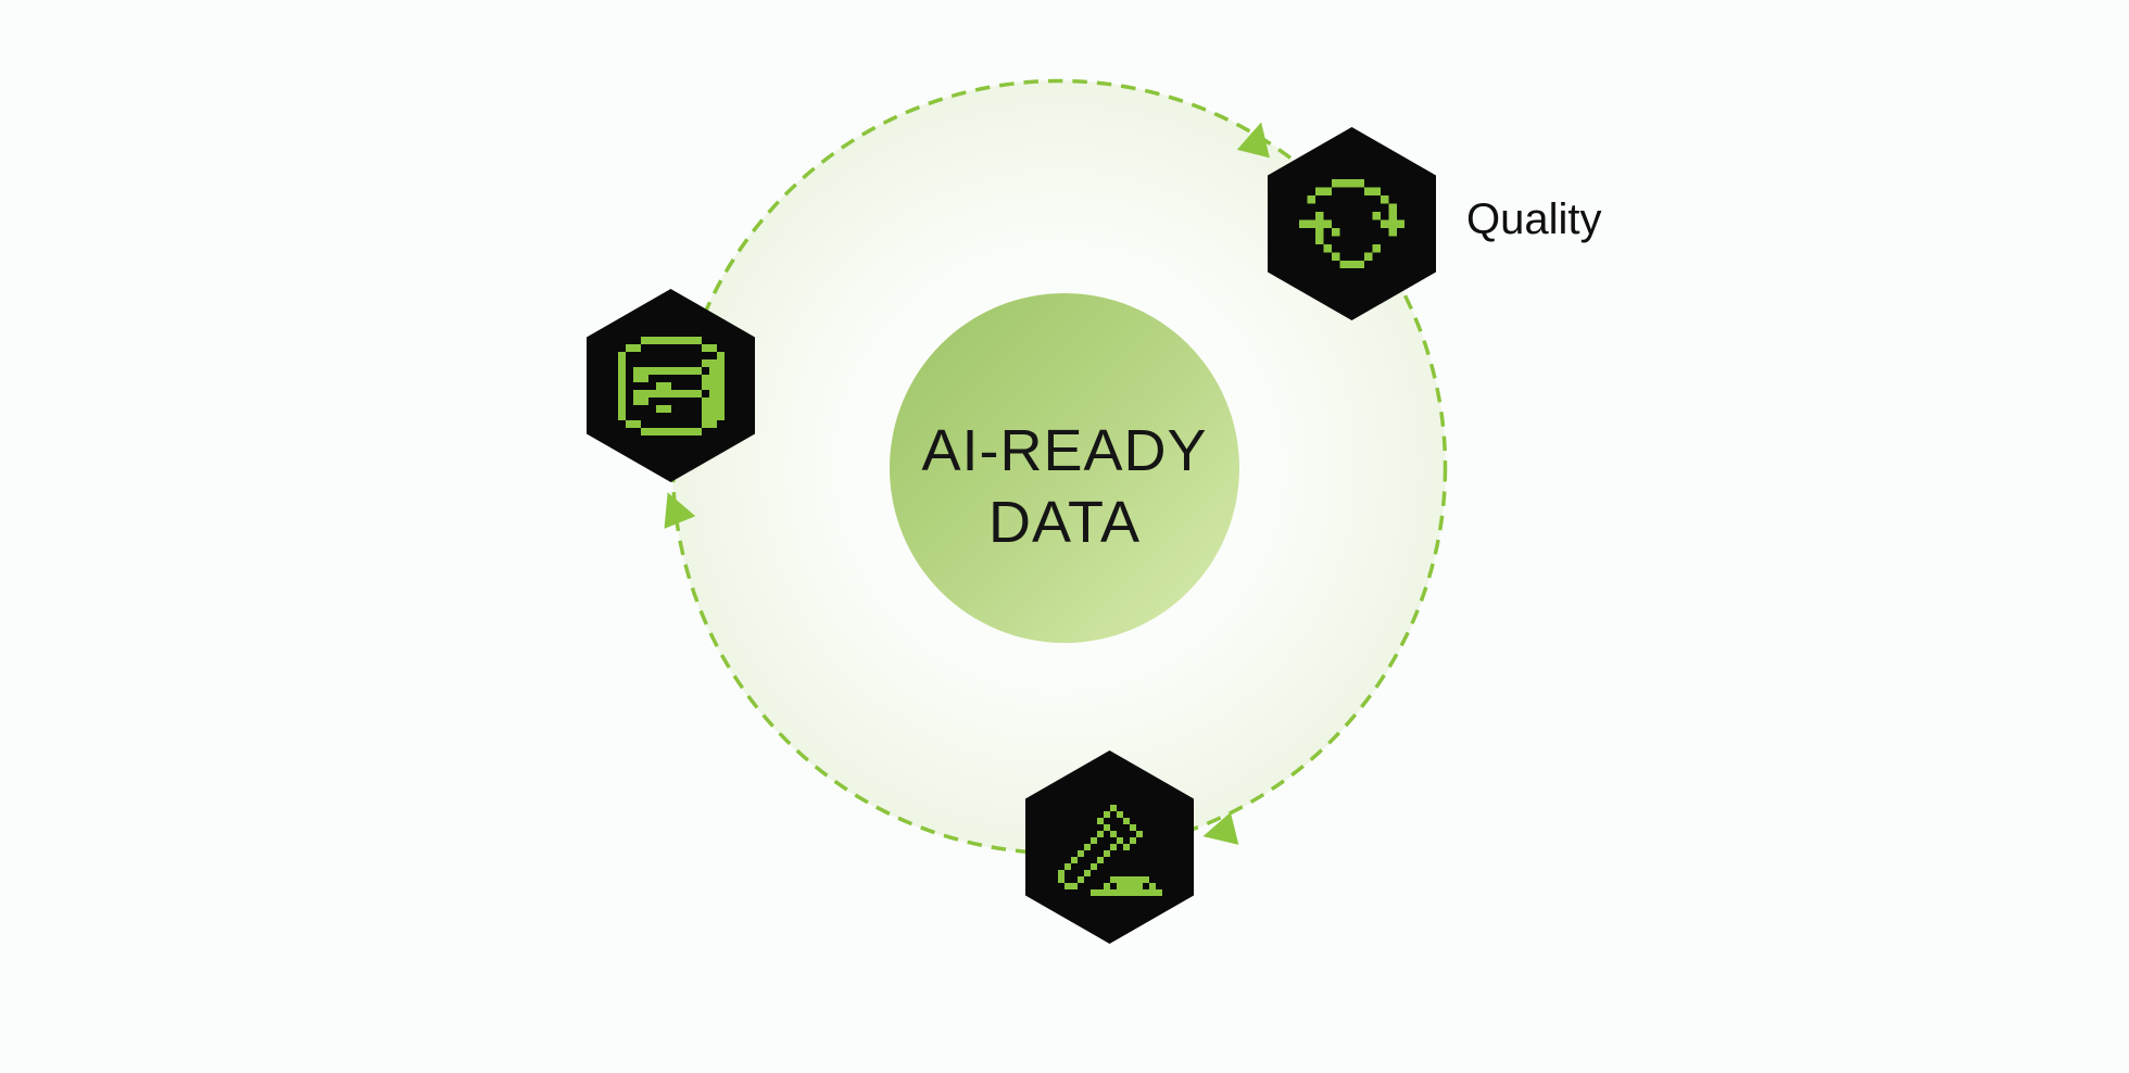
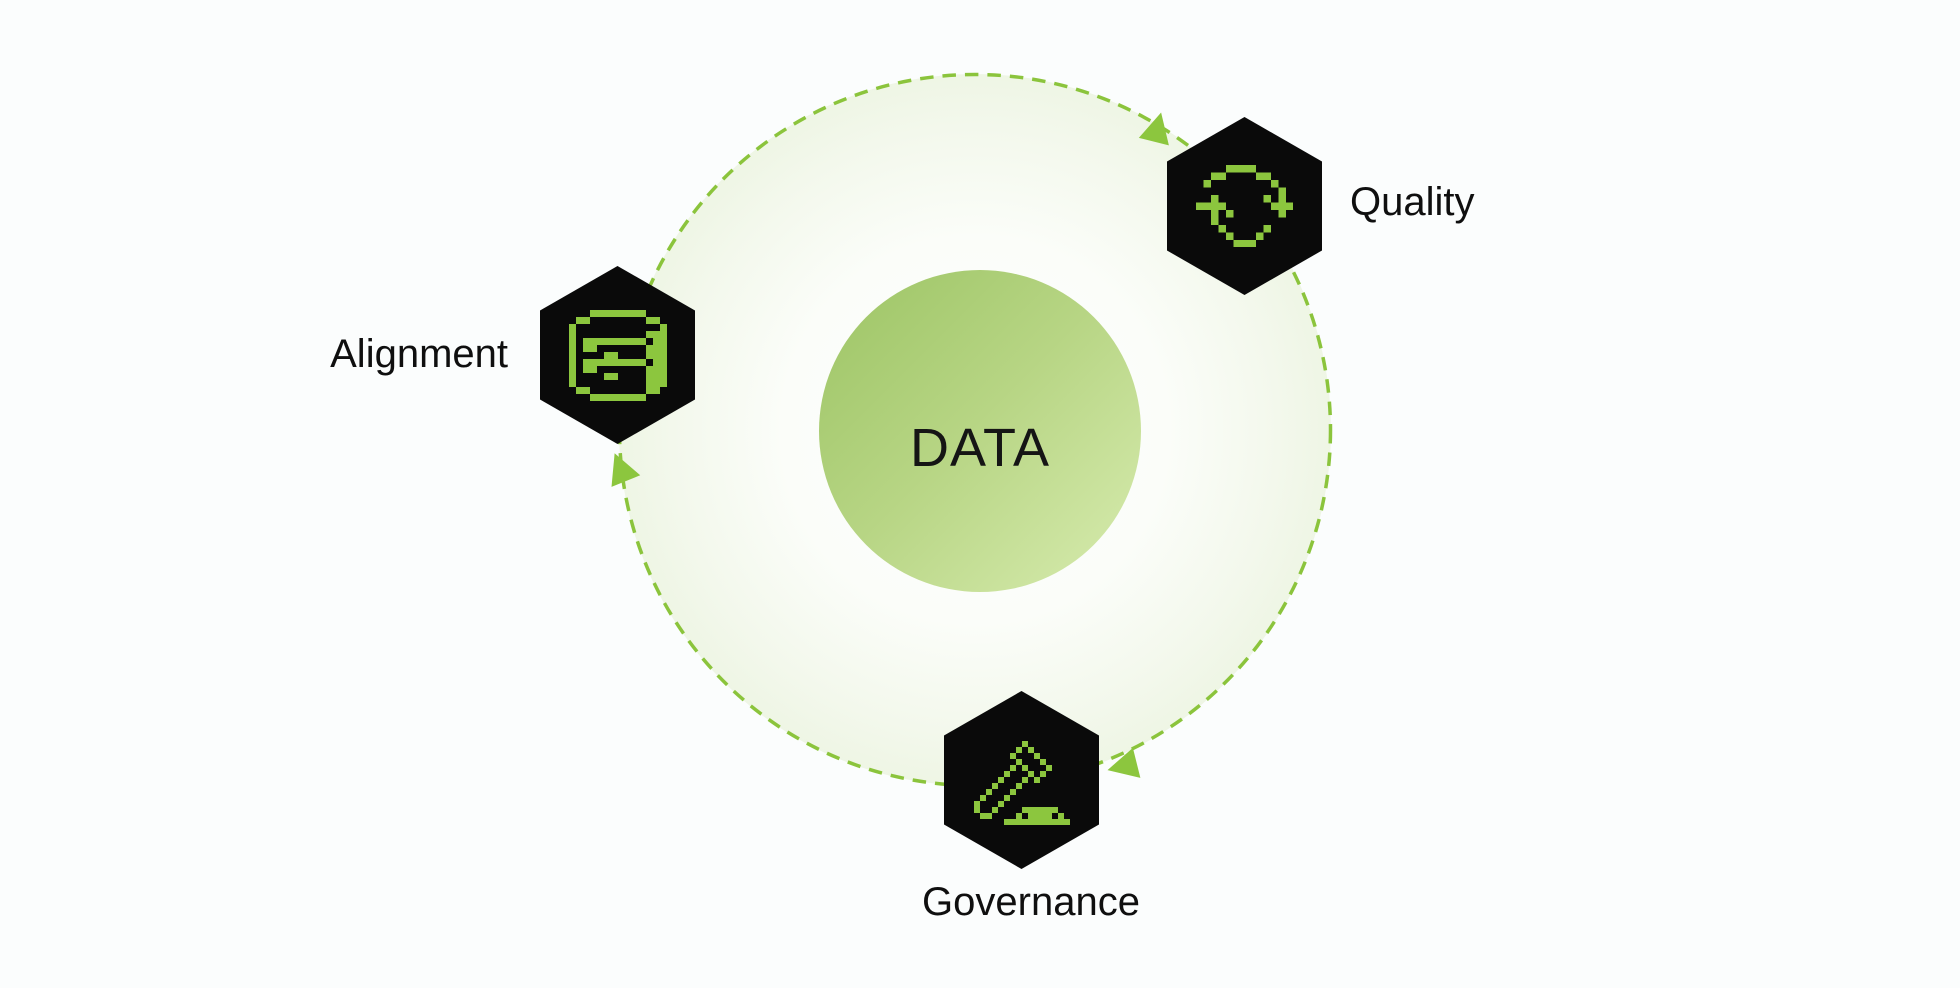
- AI-READY
  DATA
  Quality
+ Alignment
+ Governance
